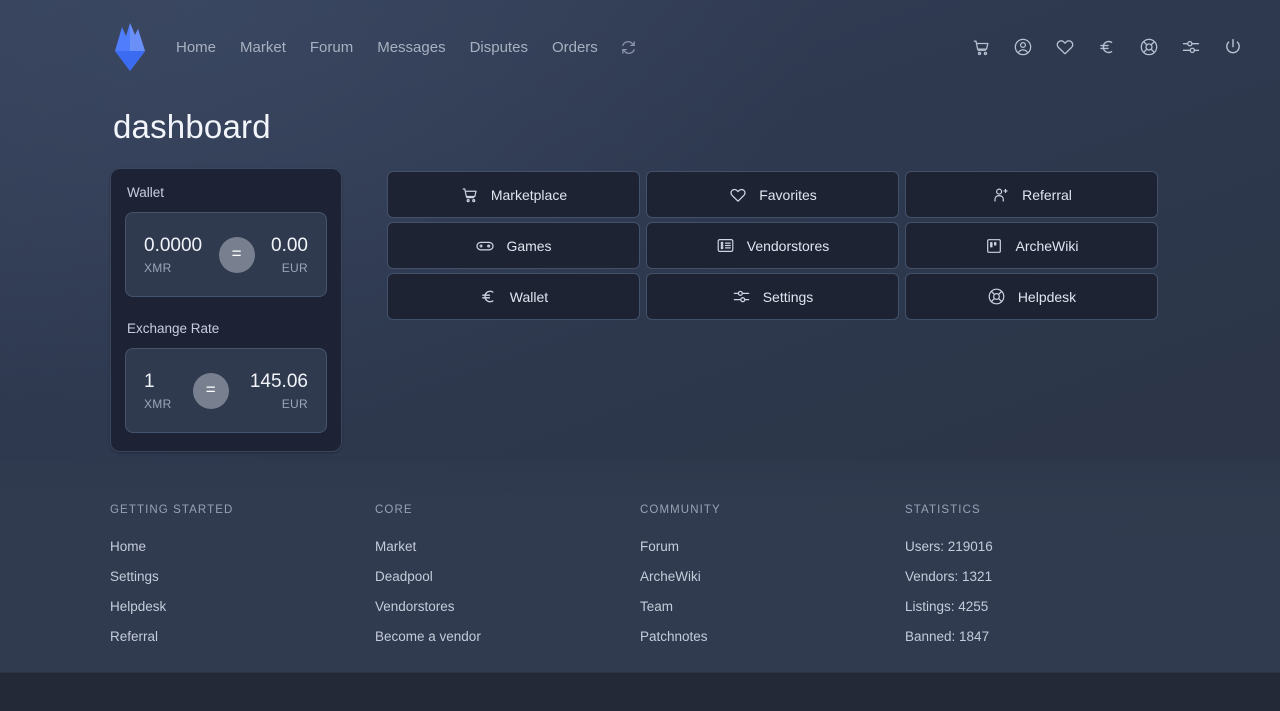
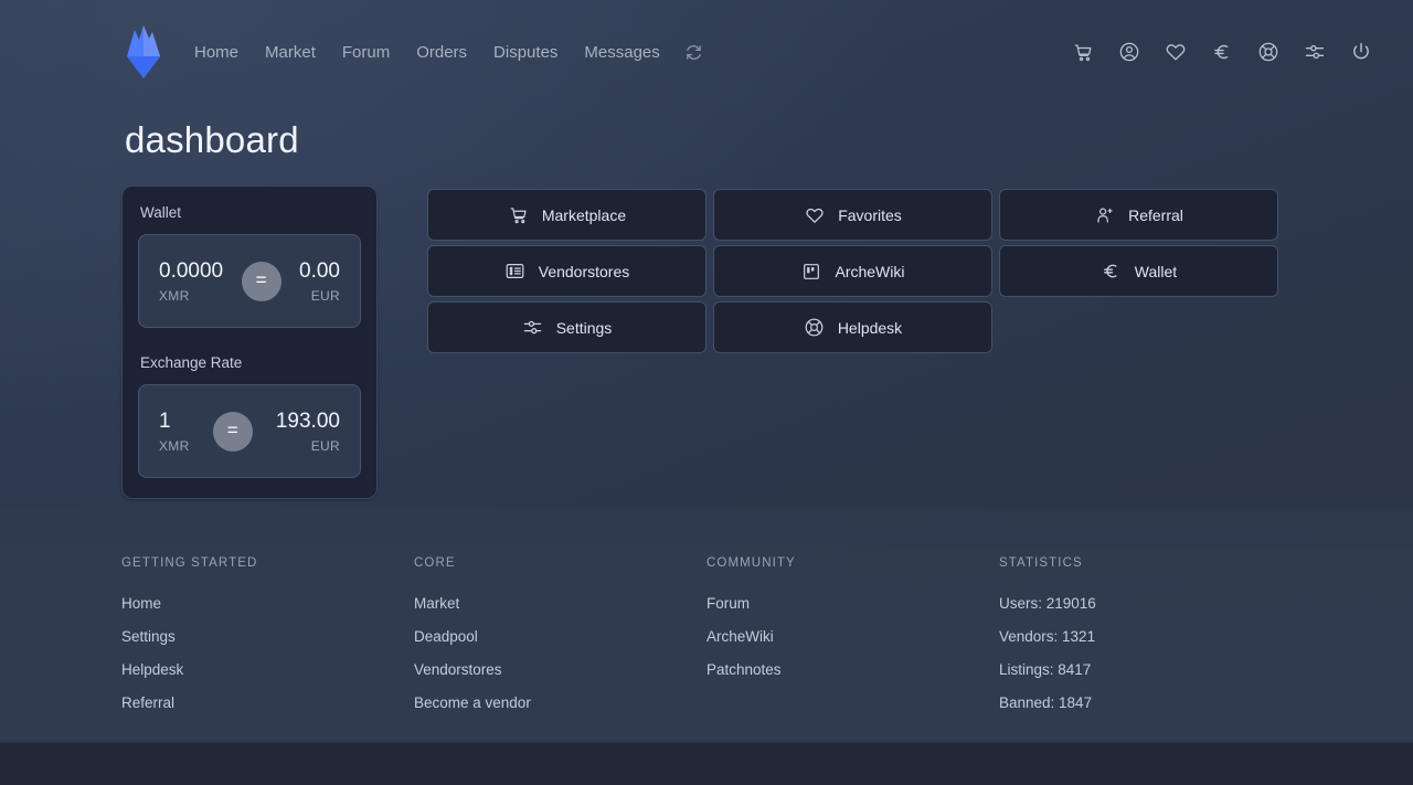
  Home
  Market
  Forum
- Messages
+ Orders
  Disputes
- Orders
+ Messages
  dashboard
  Wallet
  0.0000
  XMR
  =
  0.00
  EUR
  Exchange Rate
  1
  XMR
  =
- 145.06
+ 193.00
  EUR
  Marketplace
  Favorites
  Referral
- Games
  Vendorstores
  ArcheWiki
  Wallet
  Settings
  Helpdesk
  GETTING STARTED
  Home
  Settings
  Helpdesk
  Referral
  CORE
  Market
  Deadpool
  Vendorstores
  Become a vendor
  COMMUNITY
  Forum
  ArcheWiki
- Team
  Patchnotes
  STATISTICS
  Users: 219016
  Vendors: 1321
- Listings: 4255
+ Listings: 8417
  Banned: 1847
